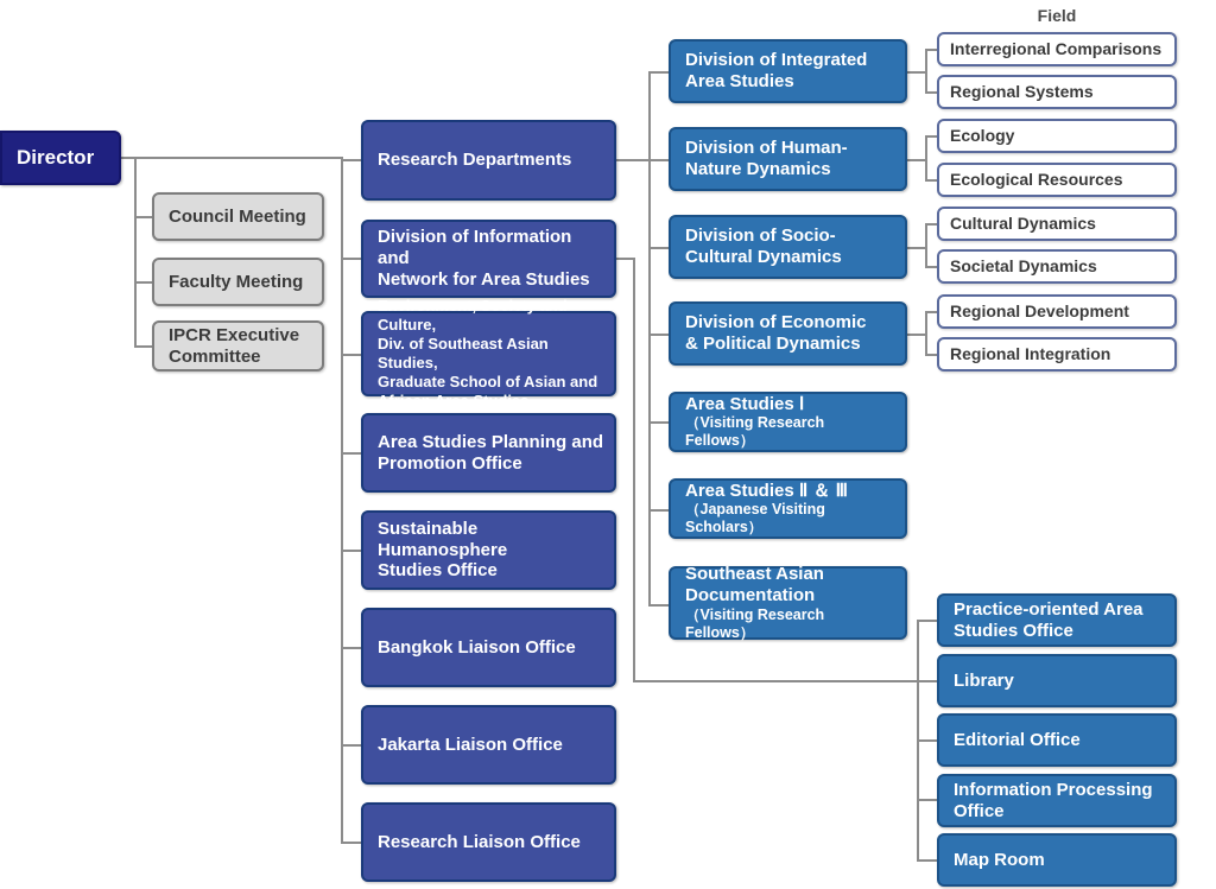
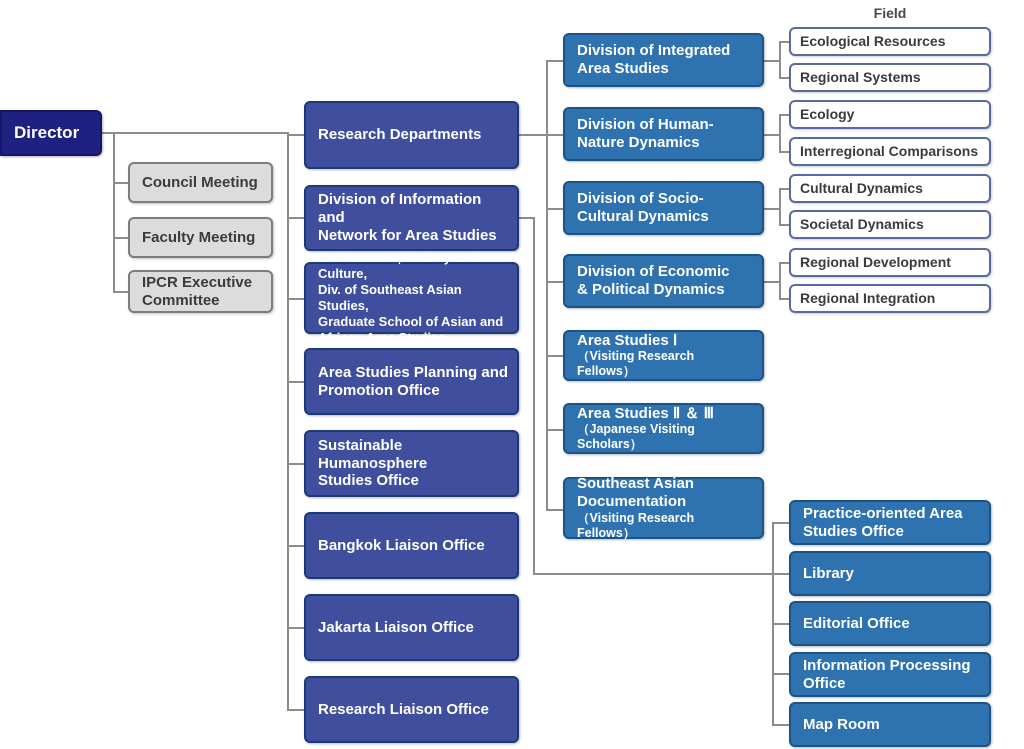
  Field
  Director
  Council Meeting
  Faculty Meeting
  IPCR Executive
  Committee
  Research Departments
  Division of Information and
  Network for Area Studies
  Environment, Society and Culture,
  Div. of Southeast Asian Studies,
  Graduate School of Asian and
  African Area Studies
  Area Studies Planning and
  Promotion Office
  Sustainable Humanosphere
  Studies Office
  Bangkok Liaison Office
  Jakarta Liaison Office
  Research Liaison Office
  Division of Integrated
  Area Studies
  Division of Human-
  Nature Dynamics
  Division of Socio-
  Cultural Dynamics
  Division of Economic
  & Political Dynamics
  Area Studies Ⅰ
  （Visiting Research Fellows）
  Area Studies Ⅱ ＆ Ⅲ
  （Japanese Visiting Scholars）
  Southeast Asian
  Documentation
  （Visiting Research Fellows）
- Interregional Comparisons
+ Ecological Resources
  Regional Systems
  Ecology
- Ecological Resources
+ Interregional Comparisons
  Cultural Dynamics
  Societal Dynamics
  Regional Development
  Regional Integration
  Practice-oriented Area
  Studies Office
  Library
  Editorial Office
  Information Processing
  Office
  Map Room
